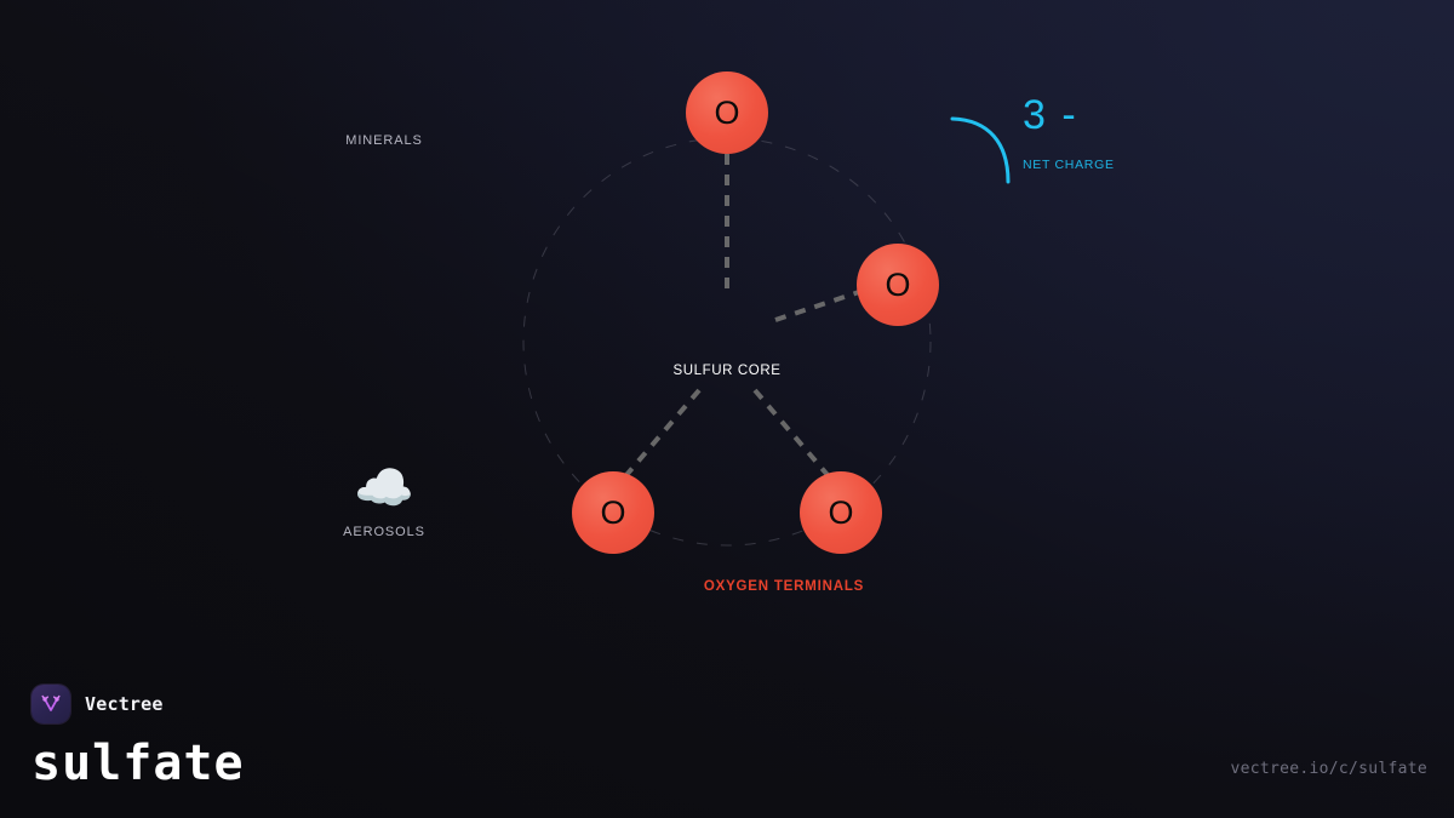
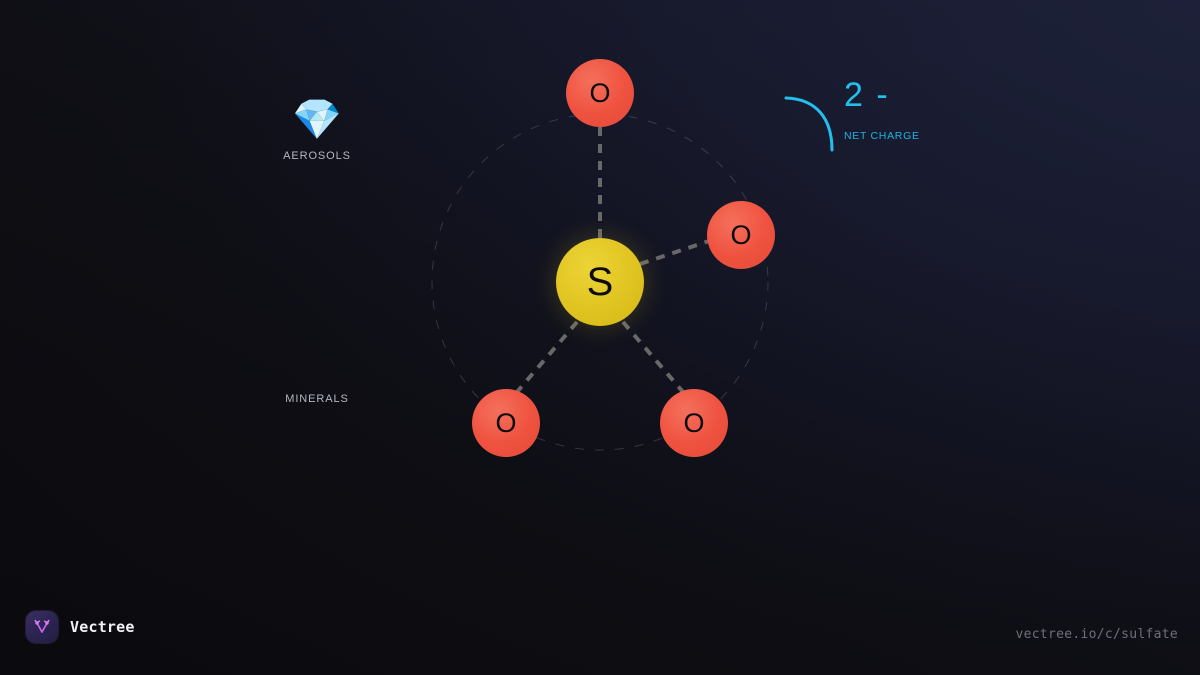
+ S
  O
  O
  O
  O
- SULFUR CORE
- OXYGEN TERMINALS
- 3 -
+ 2 -
  NET CHARGE
+ 💎
- MINERALS
+ AEROSOLS
- ☁️
- AEROSOLS
+ MINERALS
  Vectree
- sulfate
  vectree.io/c/sulfate
